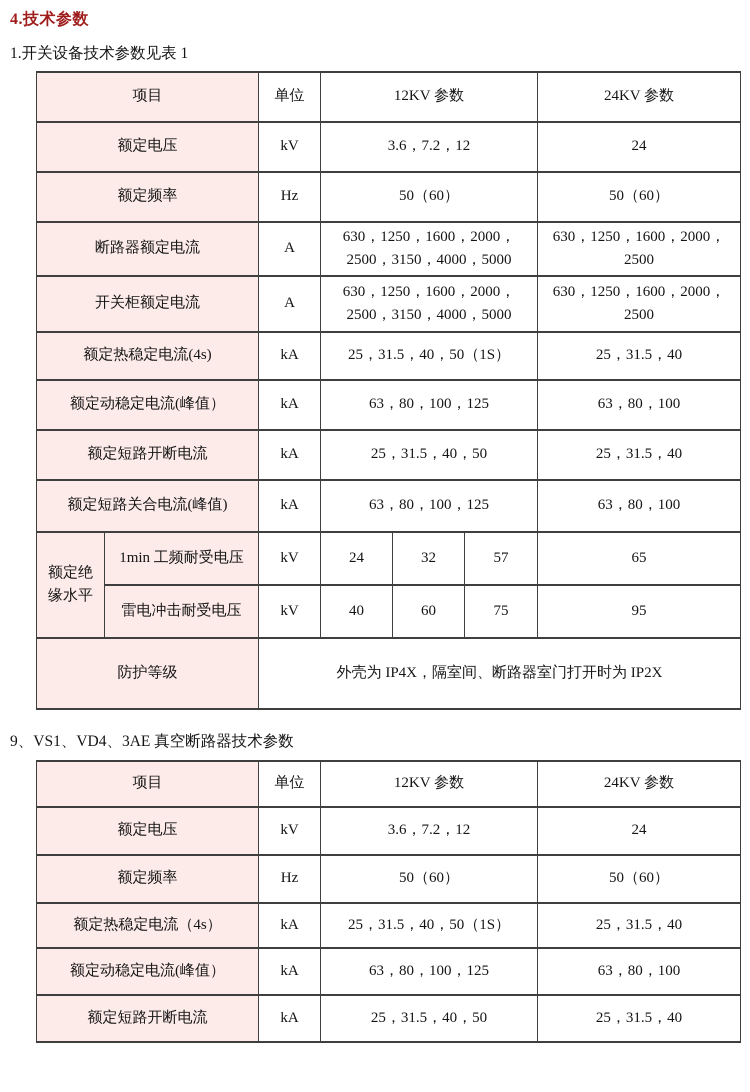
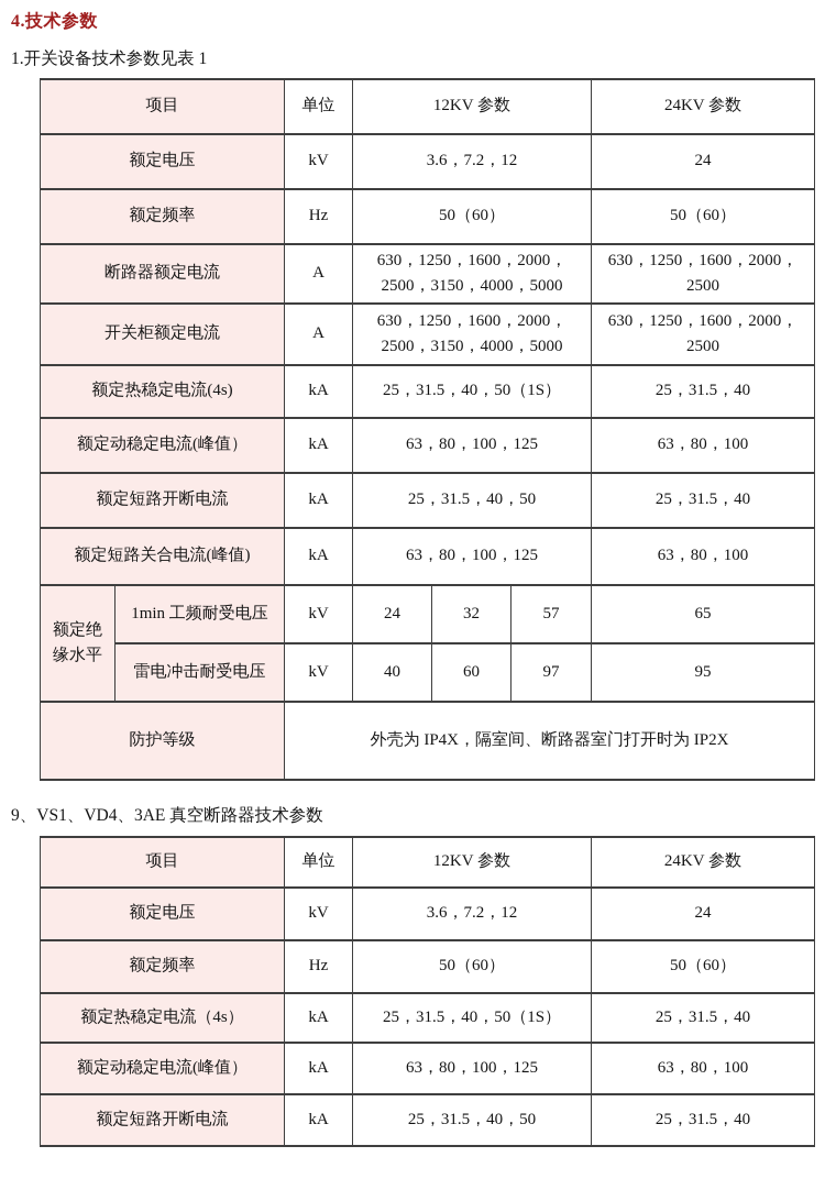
  4.技术参数
  1.开关设备技术参数见表 1
  项目	单位	12KV 参数	24KV 参数
  额定电压	kV	3.6，7.2，12	24
  额定频率	Hz	50（60）	50（60）
  断路器额定电流	A	630，1250，1600，2000，2500，3150，4000，5000	630，1250，1600，2000，2500
  开关柜额定电流	A	630，1250，1600，2000，2500，3150，4000，5000	630，1250，1600，2000，2500
  额定热稳定电流(4s)	kA	25，31.5，40，50（1S）	25，31.5，40
  额定动稳定电流(峰值）	kA	63，80，100，125	63，80，100
  额定短路开断电流	kA	25，31.5，40，50	25，31.5，40
  额定短路关合电流(峰值)	kA	63，80，100，125	63，80，100
  额定绝缘水平	1min 工频耐受电压	kV	24	32	57	65
- 雷电冲击耐受电压	kV	40	60	75	95
+ 雷电冲击耐受电压	kV	40	60	97	95
  防护等级	外壳为 IP4X，隔室间、断路器室门打开时为 IP2X
  9、VS1、VD4、3AE 真空断路器技术参数
  项目	单位	12KV 参数	24KV 参数
  额定电压	kV	3.6，7.2，12	24
  额定频率	Hz	50（60）	50（60）
  额定热稳定电流（4s）	kA	25，31.5，40，50（1S）	25，31.5，40
  额定动稳定电流(峰值）	kA	63，80，100，125	63，80，100
  额定短路开断电流	kA	25，31.5，40，50	25，31.5，40
